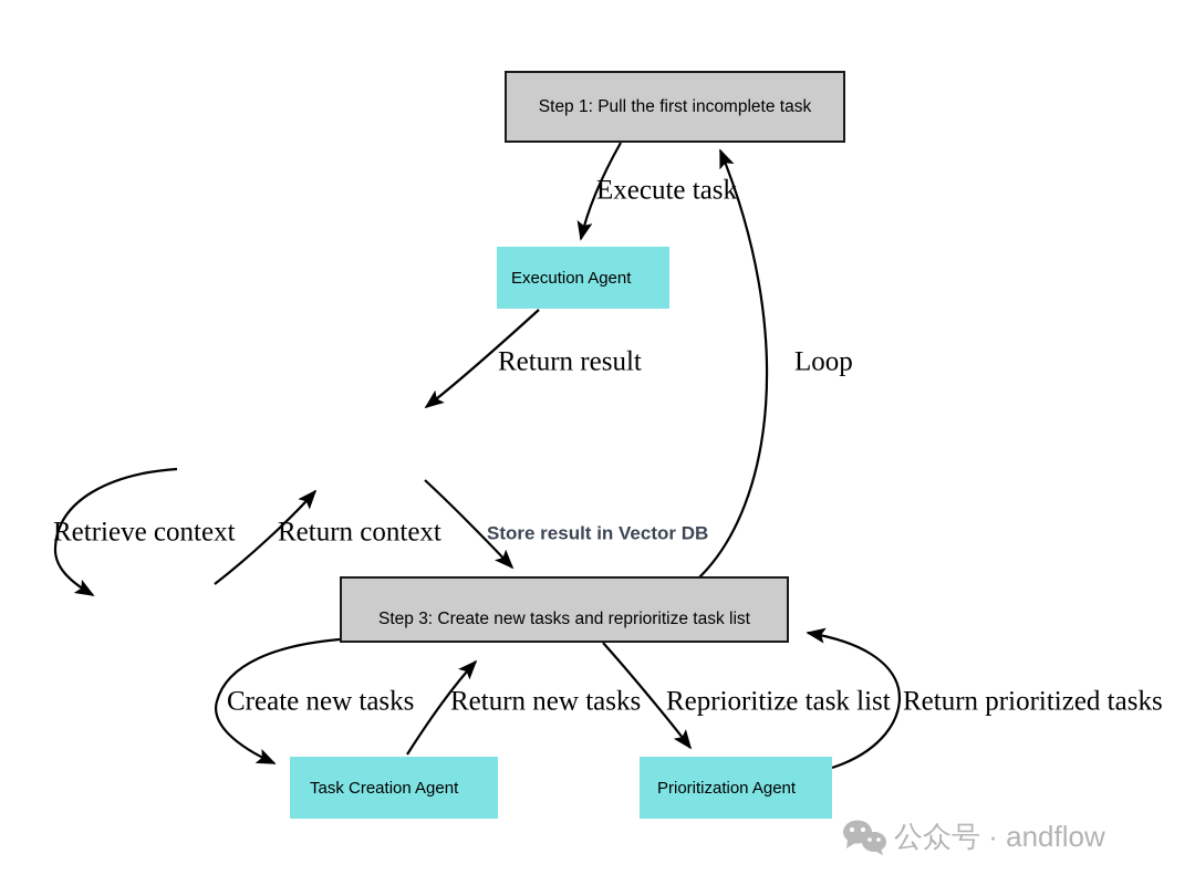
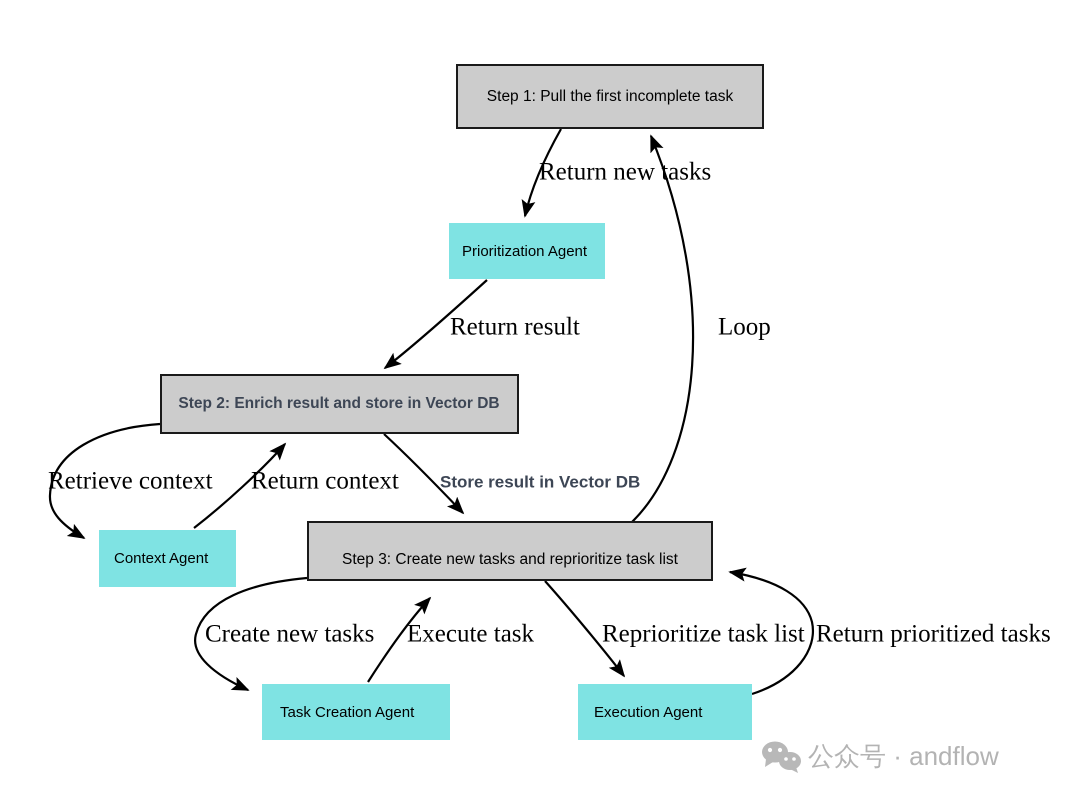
  Step 1: Pull the first incomplete task
- Execution Agent
+ Prioritization Agent
+ Step 2: Enrich result and store in Vector DB
+ Context Agent
  Step 3: Create new tasks and reprioritize task list
  Task Creation Agent
- Prioritization Agent
+ Execution Agent
- Execute task
+ Return new tasks
  Return result
  Loop
  Retrieve context
  Return context
  Store result in Vector DB
  Create new tasks
- Return new tasks
+ Execute task
  Reprioritize task list
  Return prioritized tasks
  公众号 · andflow
